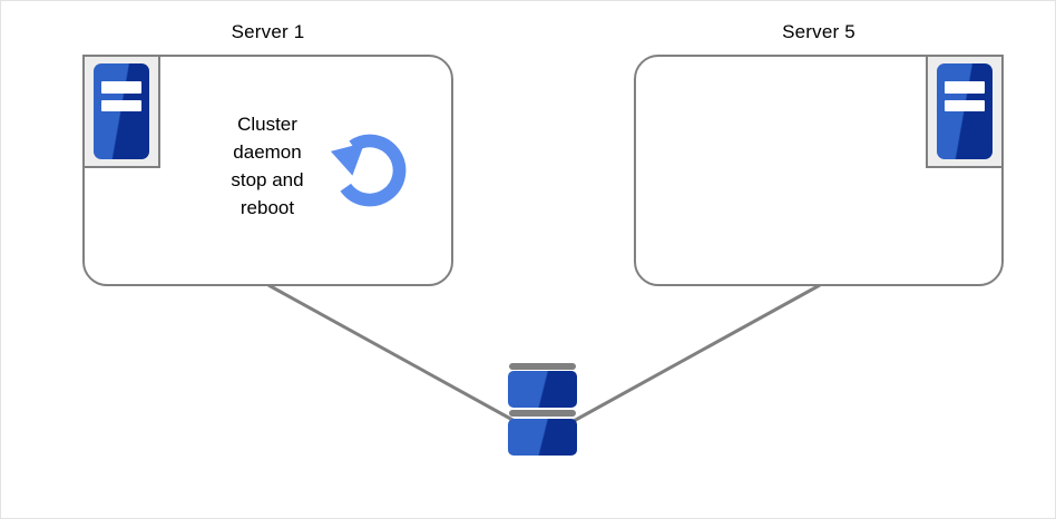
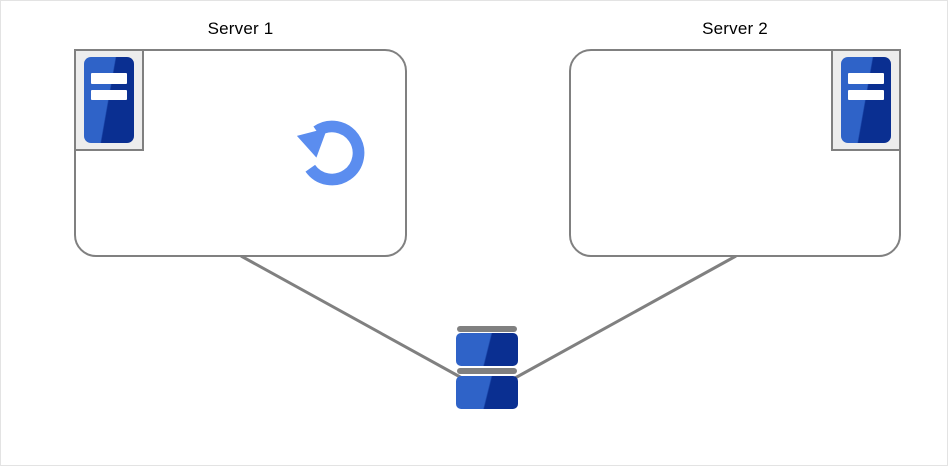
  Server 1
- Server 5
+ Server 2
- Cluster
- daemon
- stop and
- reboot
